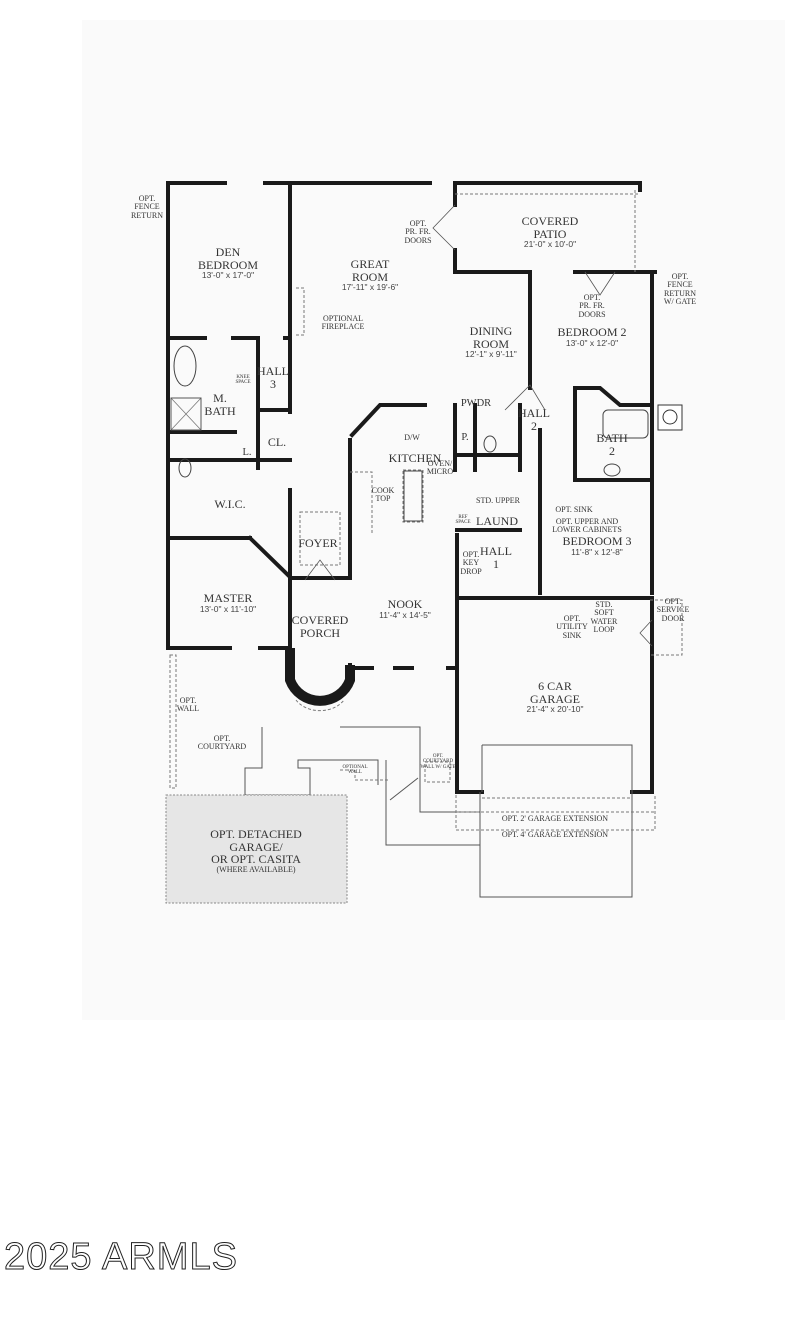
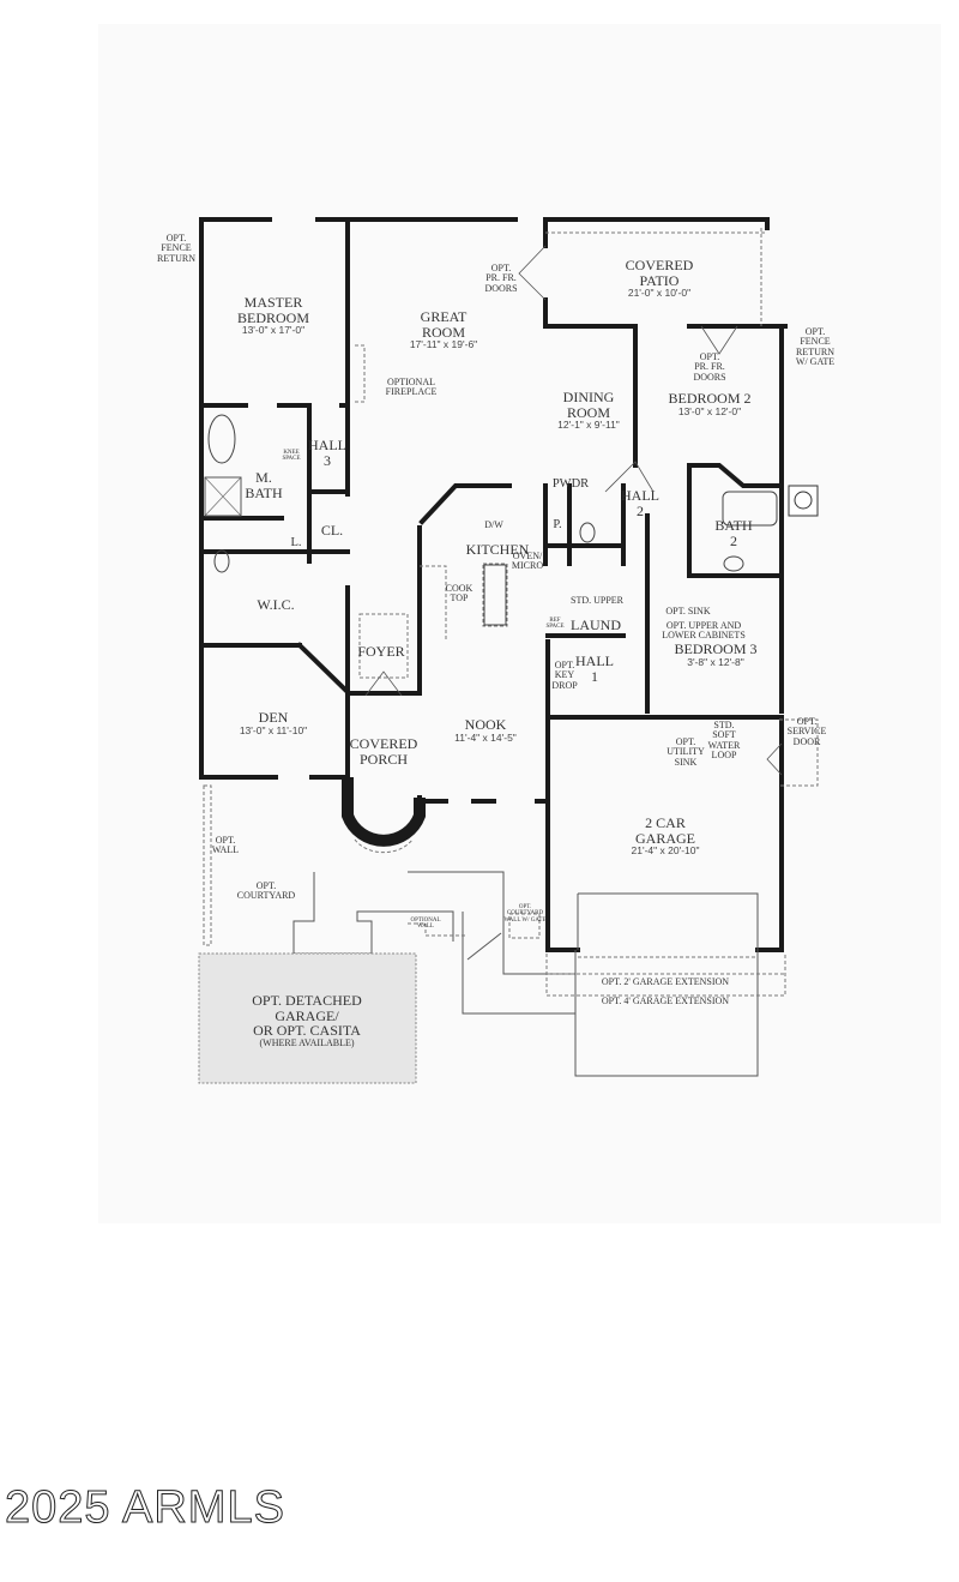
- DEN
+ MASTER
  BEDROOM
  13'-0" x 17'-0"
  GREAT
  ROOM
  17'-11" x 19'-6"
  COVERED
  PATIO
  21'-0" x 10'-0"
  DINING
  ROOM
  12'-1" x 9'-11"
  BEDROOM 2
  13'-0" x 12'-0"
  M.
  BATH
  HALL
  3
  CL.
  L.
  W.I.C.
  PWDR
  HALL
  2
  P.
  BATH
  2
  KITCHEN
  LAUND
  BEDROOM 3
- 11'-8" x 12'-8"
+ 3'-8" x 12'-8"
  FOYER
  HALL
  1
- MASTER
+ DEN
  13'-0" x 11'-10"
  NOOK
  11'-4" x 14'-5"
  COVERED
  PORCH
- 6 CAR
+ 2 CAR
  GARAGE
  21'-4" x 20'-10"
  OPT. DETACHED
  GARAGE/
  OR OPT. CASITA
  (WHERE AVAILABLE)
  OPT.
  FENCE
  RETURN
  OPT.
  PR. FR.
  DOORS
  OPTIONAL
  FIREPLACE
  OPT.
  PR. FR.
  DOORS
  OPT.
  FENCE
  RETURN
  W/ GATE
  D/W
  OVEN/
  MICRO
  COOK
  TOP
  STD. UPPER
  OPT. SINK
  OPT. UPPER AND
  LOWER CABINETS
  OPT.
  KEY
  DROP
  OPT.
  UTILITY
  SINK
  STD.
  SOFT
  WATER
  LOOP
  OPT.
  SERVICE
  DOOR
  OPT.
  WALL
  OPT.
  COURTYARD
  OPT. 2' GARAGE EXTENSION
  OPT. 4' GARAGE EXTENSION
  2025 ARMLS
